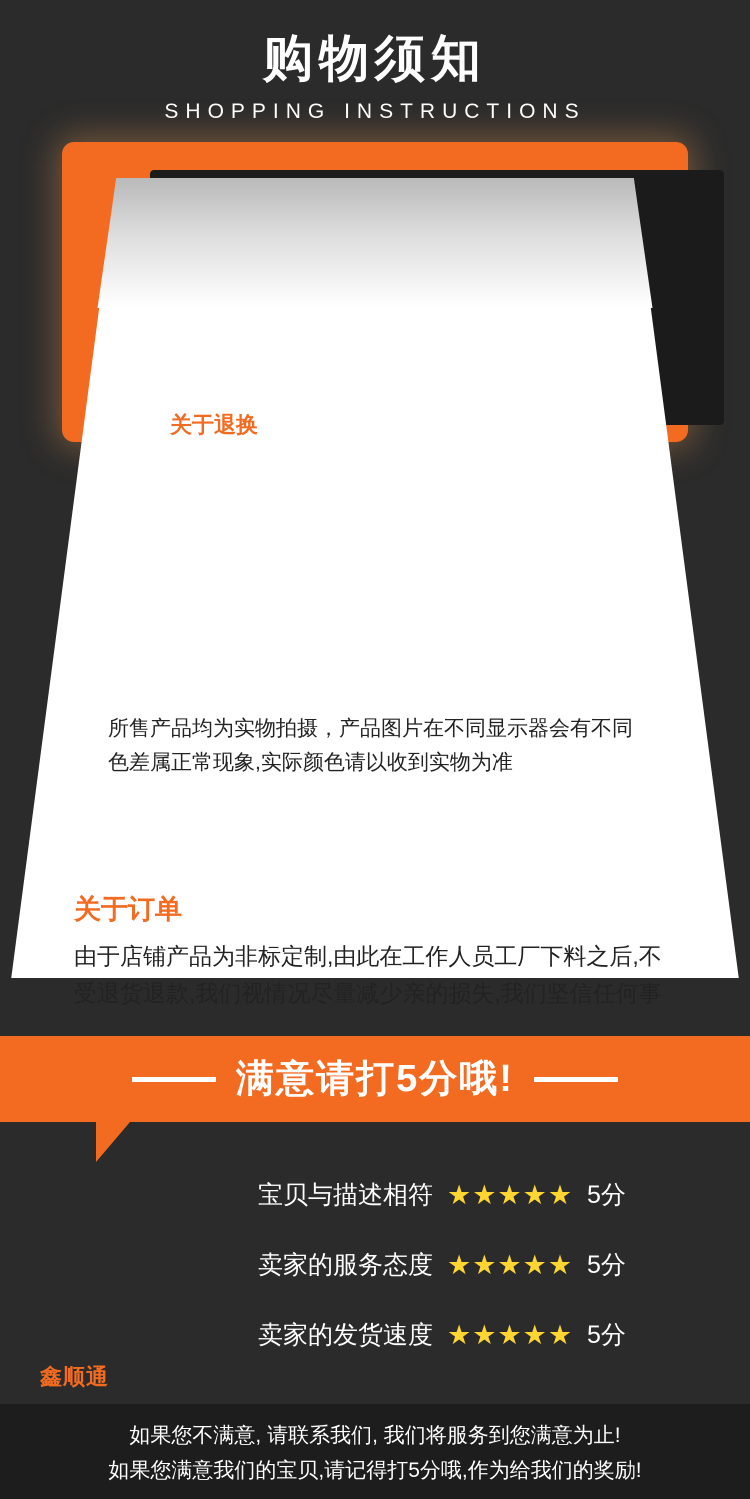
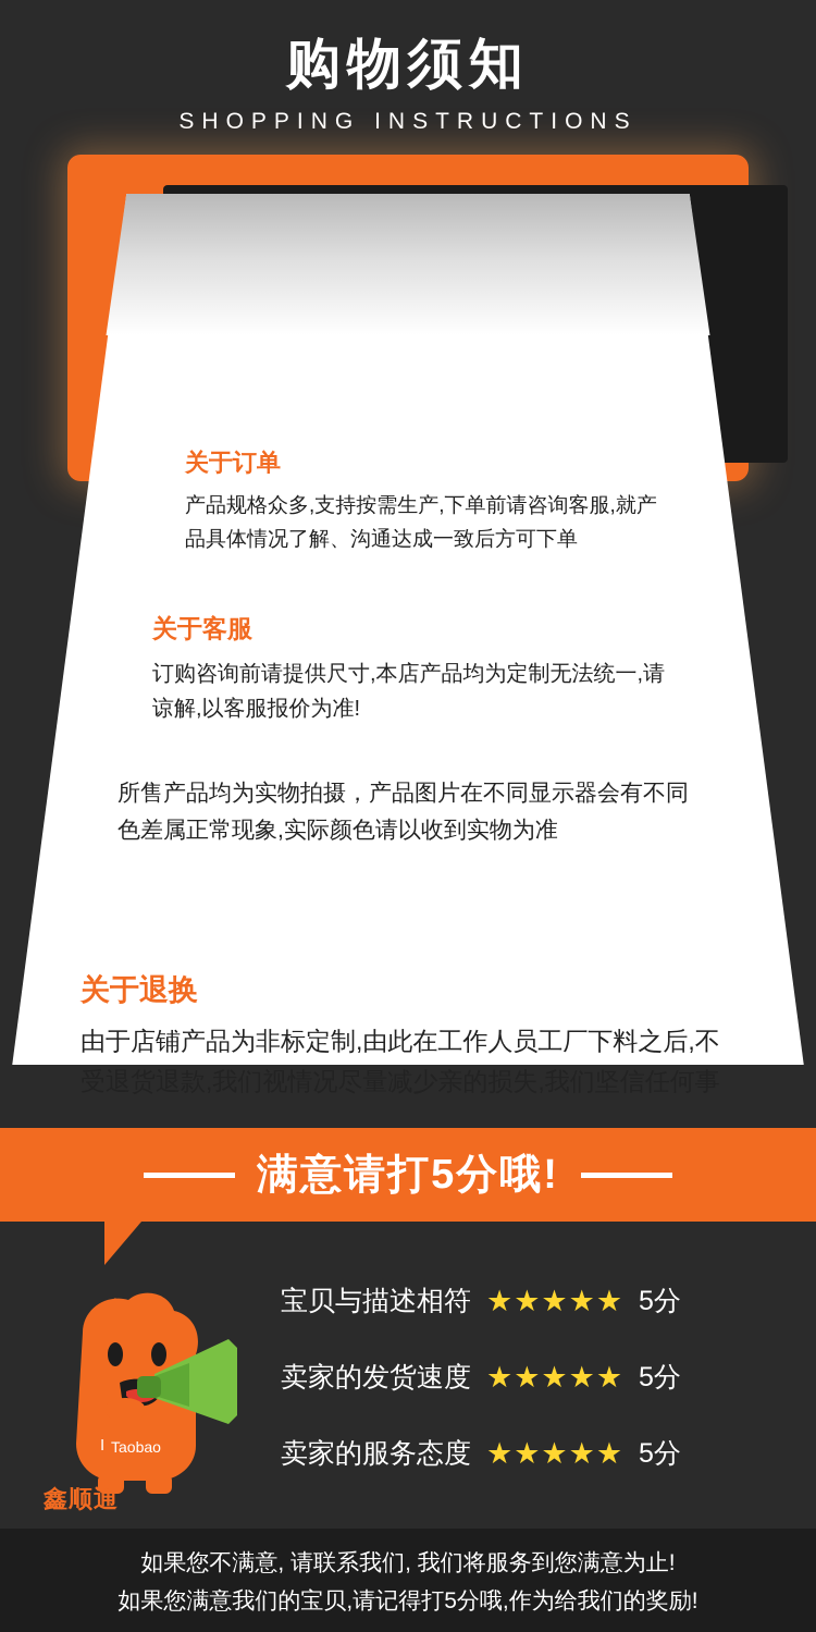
  购物须知
  SHOPPING INSTRUCTIONS
- 关于退换
+ 关于订单
+ 产品规格众多,支持按需生产,下单前请咨询客服,就产品具体情况了解、沟通达成一致后方可下单
+ 关于客服
+ 订购咨询前请提供尺寸,本店产品均为定制无法统一,请谅解,以客服报价为准!
  所售产品均为实物拍摄，产品图片在不同显示器会有不同色差属正常现象,实际颜色请以收到实物为准
- 关于订单
+ 关于退换
  满意请打5分哦!
+ I
+ Taobao
  鑫顺通
  宝贝与描述相符
  ★★★★★
  5分
- 卖家的服务态度
+ 卖家的发货速度
  ★★★★★
  5分
- 卖家的发货速度
+ 卖家的服务态度
  ★★★★★
  5分
  如果您不满意, 请联系我们, 我们将服务到您满意为止!
  如果您满意我们的宝贝,请记得打5分哦,作为给我们的奖励!
